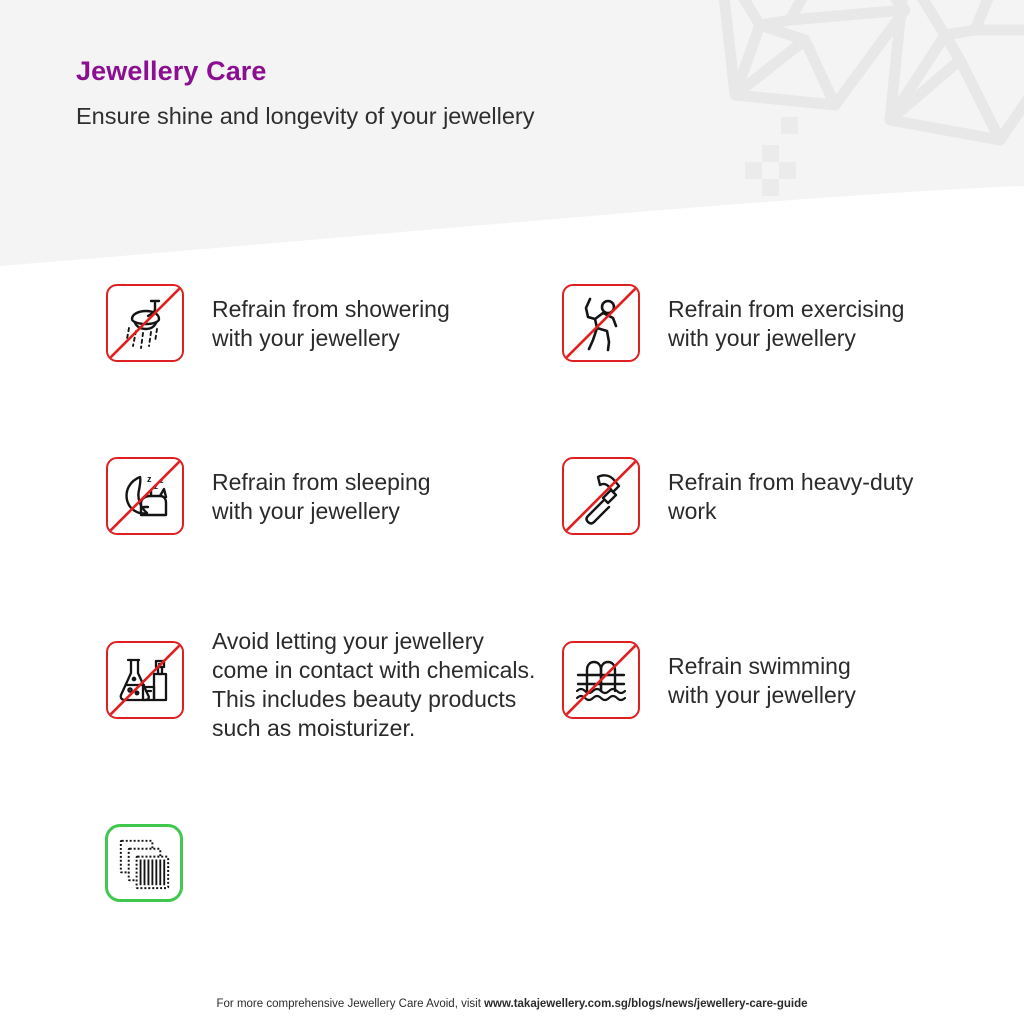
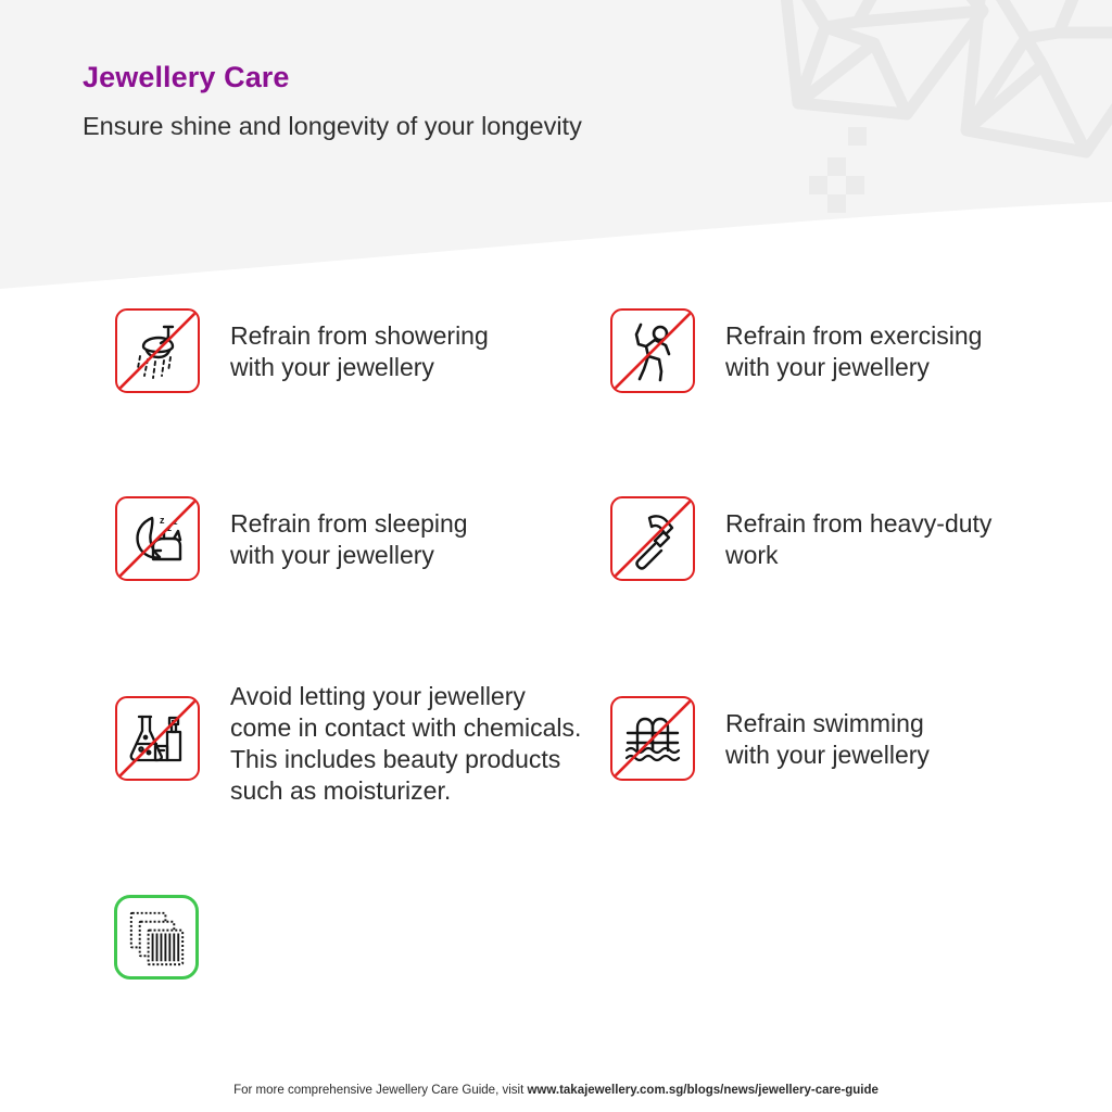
  Jewellery Care
- Ensure shine and longevity of your jewellery
+ Ensure shine and longevity of your longevity
  Refrain from showering
  with your jewellery
  Refrain from exercising
  with your jewellery
  z
  Refrain from sleeping
  with your jewellery
  Refrain from heavy-duty
  work
  Avoid letting your jewellery
  come in contact with chemicals.
  This includes beauty products
  such as moisturizer.
  Refrain swimming
  with your jewellery
- For more comprehensive Jewellery Care Avoid, visit www.takajewellery.com.sg/blogs/news/jewellery-care-guide
+ For more comprehensive Jewellery Care Guide, visit www.takajewellery.com.sg/blogs/news/jewellery-care-guide
